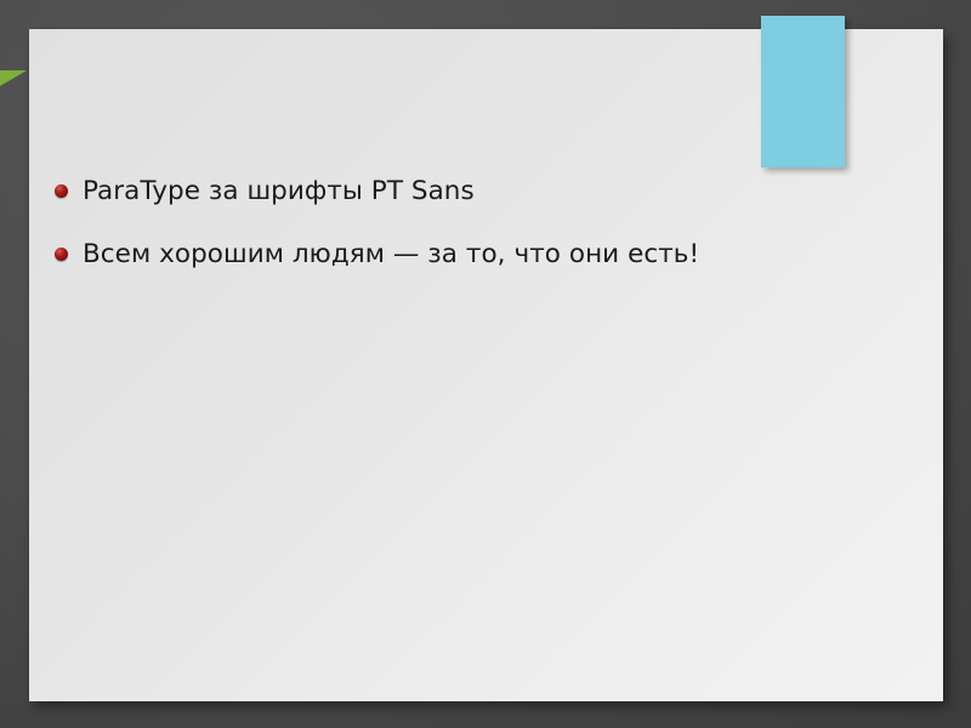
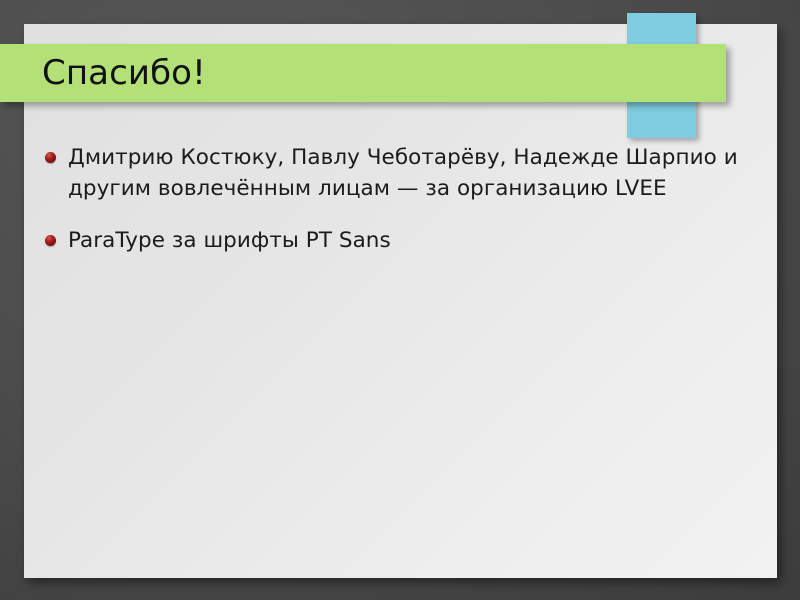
+ Спасибо!
+ Дмитрию Костюку, Павлу Чеботарёву, Надежде Шарпио и другим вовлечённым лицам — за организацию LVEE
  ParaType за шрифты PT Sans
- Всем хорошим людям — за то, что они есть!
